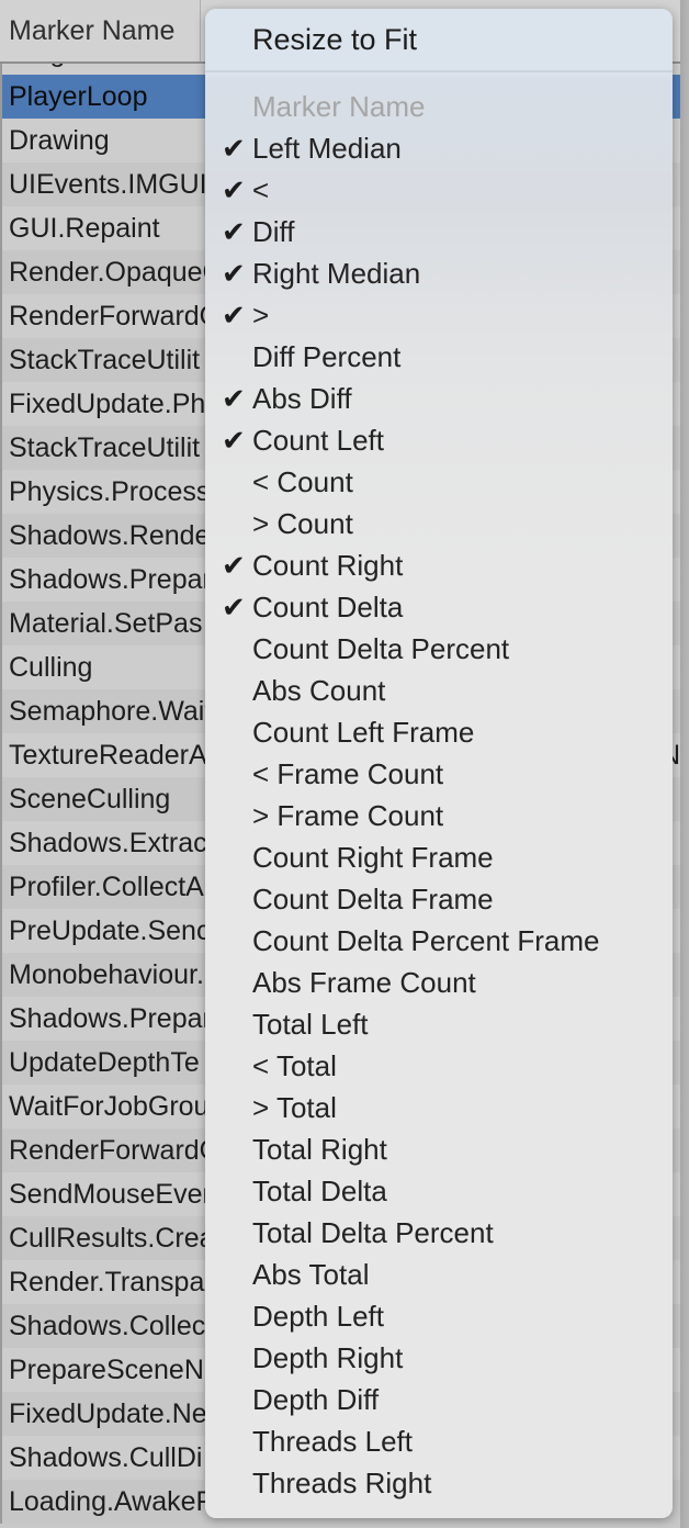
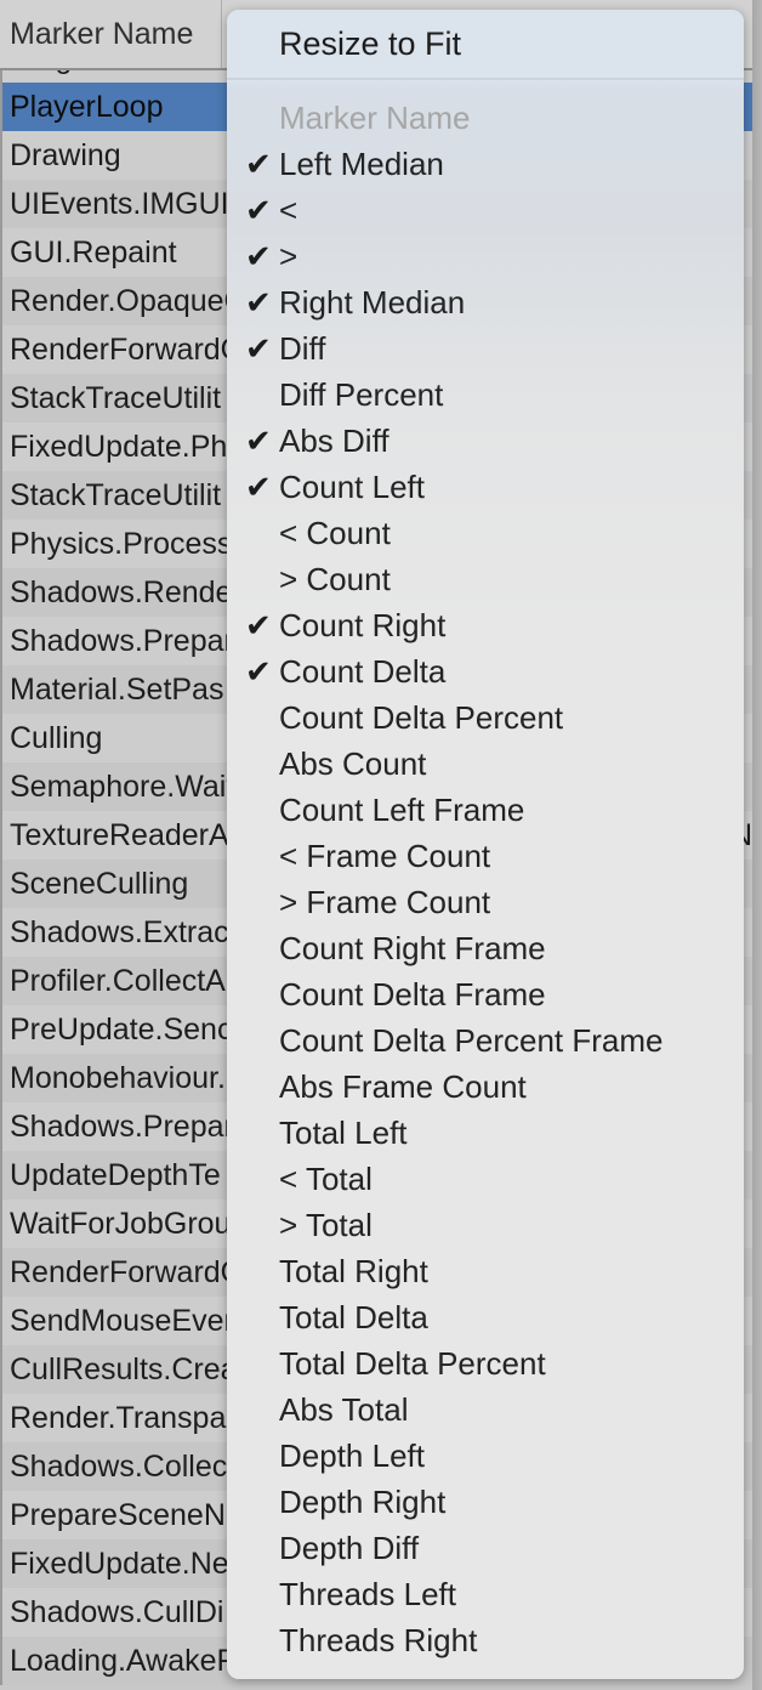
  Marker Name
  PlayerLoop
  Drawing
  UIEvents.IMGUI
  GUI.Repaint
  Render.Opaque
  RenderForward
  StackTraceUtilit
  FixedUpdate.Ph
  StackTraceUtilit
  Physics.Process
  Shadows.Rende
  Shadows.Prepa
  Material.SetPas
  Culling
  Semaphore.Wai
  TextureReaderA
  SceneCulling
  Shadows.Extrac
  Profiler.CollectA
  PreUpdate.Senc
  Monobehaviour.
  Shadows.Prepa
  UpdateDepthTe
  WaitForJobGrou
  RenderForward
  SendMouseEve
  CullResults.Cre
  Render.Transpa
  Shadows.Collec
  PrepareSceneN
  FixedUpdate.Ne
  Shadows.CullDi
  Loading.Awake
  Resize to Fit
  Marker Name
  ✔
  Left Median
  ✔
  <
  ✔
- Diff
+ >
  ✔
  Right Median
  ✔
- >
+ Diff
  Diff Percent
  ✔
  Abs Diff
  ✔
  Count Left
  < Count
  > Count
  ✔
  Count Right
  ✔
  Count Delta
  Count Delta Percent
  Abs Count
  Count Left Frame
  < Frame Count
  > Frame Count
  Count Right Frame
  Count Delta Frame
  Count Delta Percent Frame
  Abs Frame Count
  Total Left
  < Total
  > Total
  Total Right
  Total Delta
  Total Delta Percent
  Abs Total
  Depth Left
  Depth Right
  Depth Diff
  Threads Left
  Threads Right
